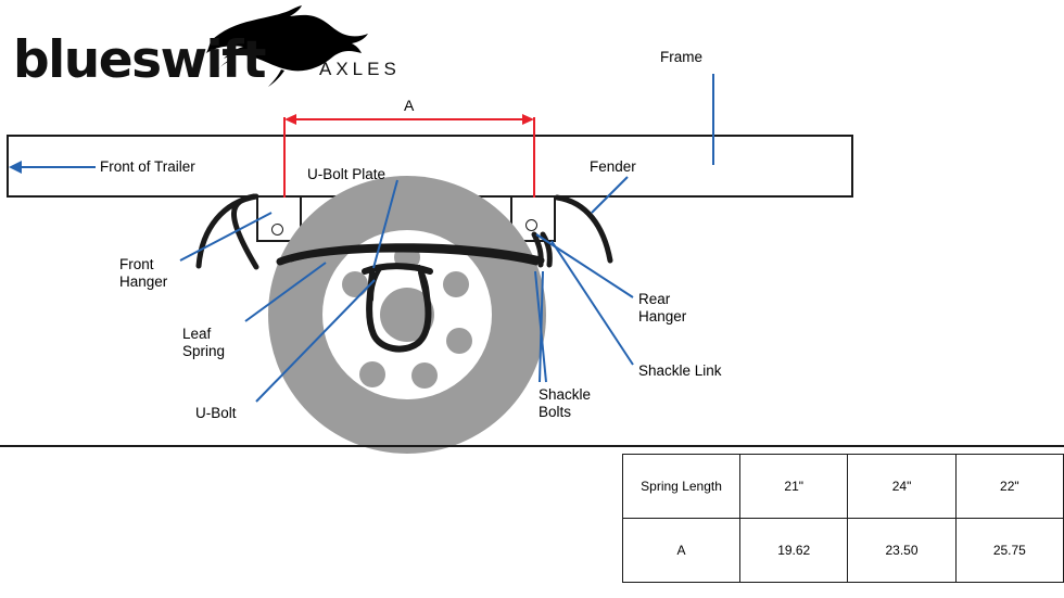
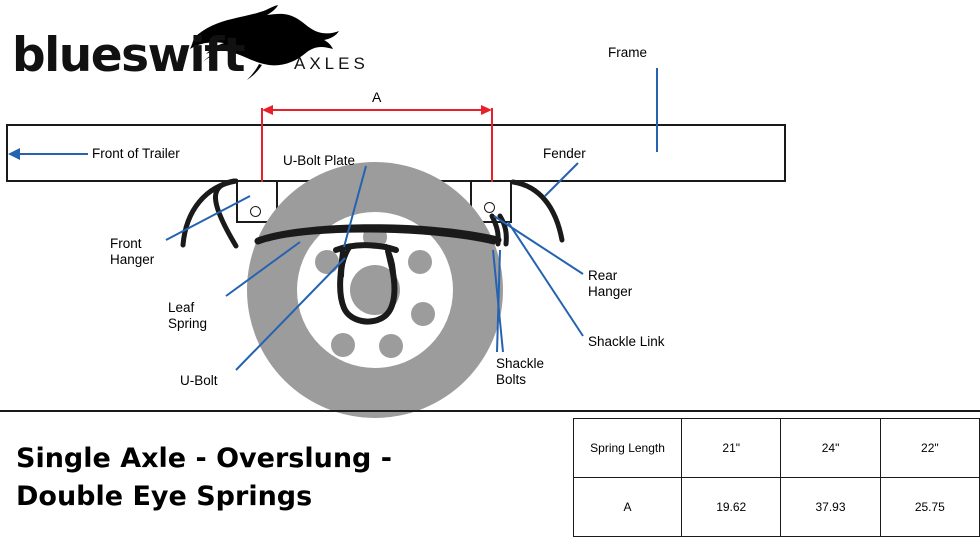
  blueswift
  AXLES
  Frame
  Front of Trailer
  U-Bolt Plate
  Fender
  Front
  Hanger
  Leaf
  Spring
  U-Bolt
  Rear
  Hanger
  Shackle Link
  Shackle
  Bolts
  A
+ Single Axle - Overslung -
+ Double Eye Springs
  Spring Length	21"	24"	22"
- A	19.62	23.50	25.75
+ A	19.62	37.93	25.75
